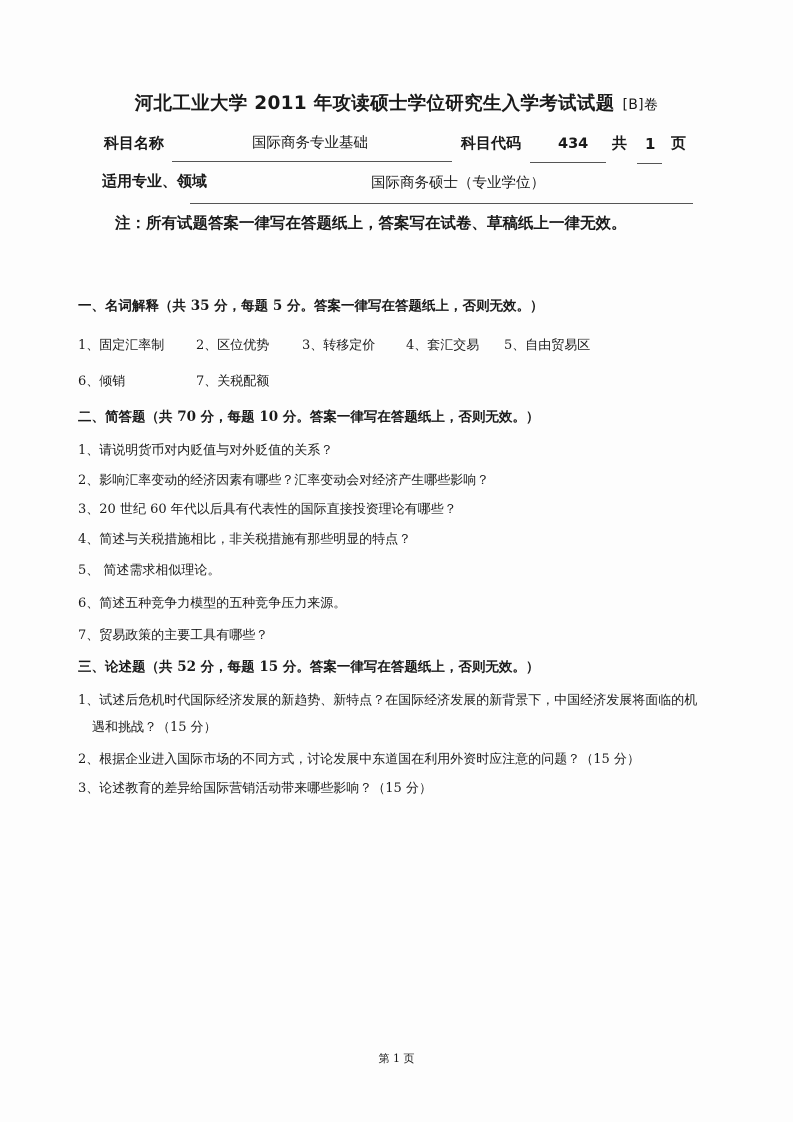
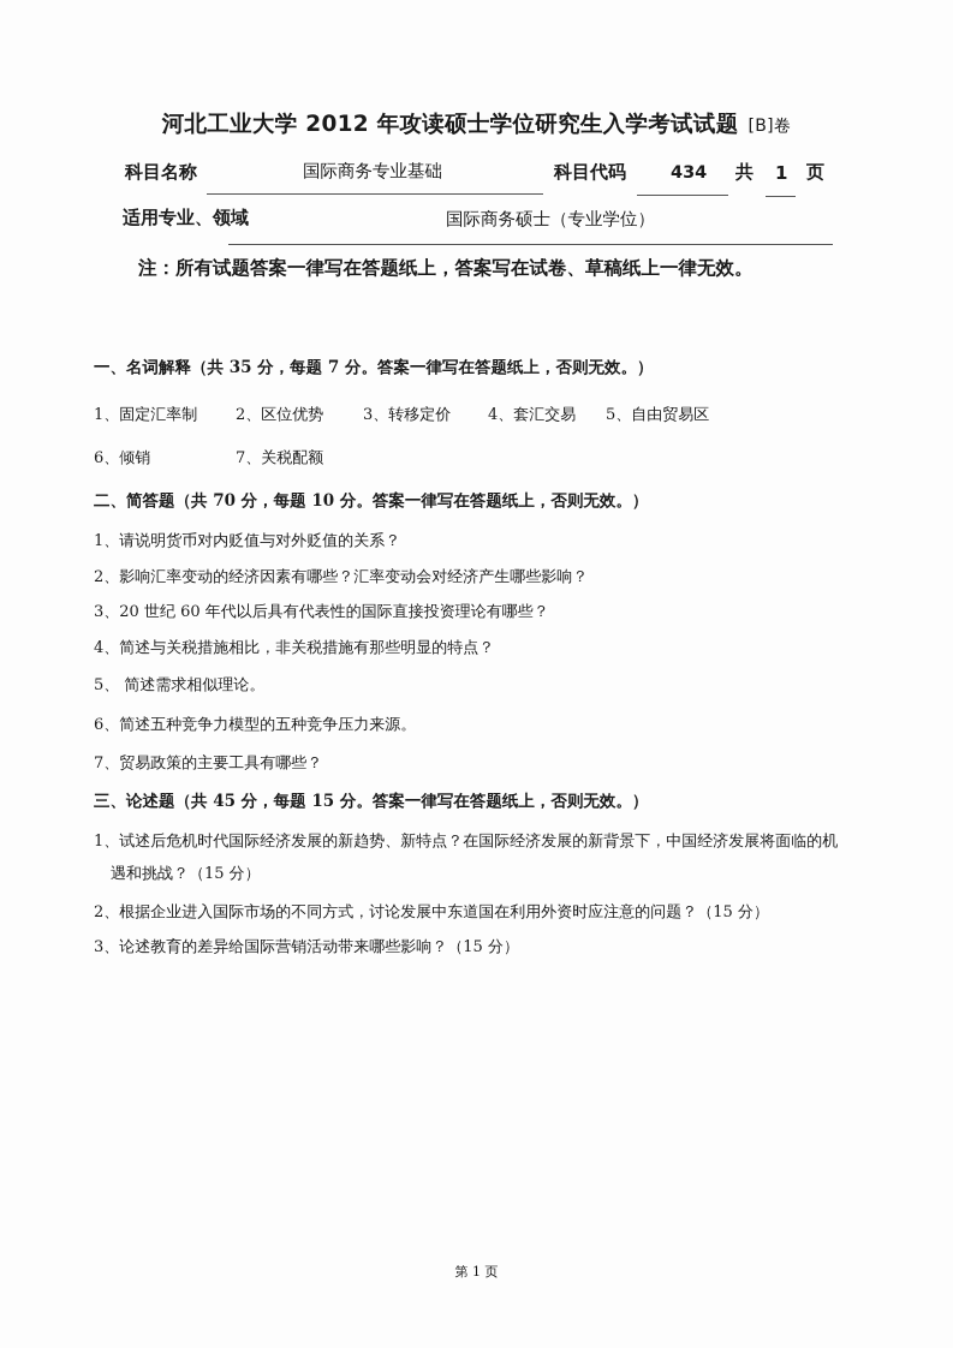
- 河北工业大学 2011 年攻读硕士学位研究生入学考试试题 [B]卷
+ 河北工业大学 2012 年攻读硕士学位研究生入学考试试题 [B]卷
  科目名称
  国际商务专业基础
  科目代码
  434
  共
  1
  页
  适用专业、领域
  国际商务硕士（专业学位）
  注：所有试题答案一律写在答题纸上，答案写在试卷、草稿纸上一律无效。
- 一、名词解释（共 35 分，每题 5 分。答案一律写在答题纸上，否则无效。）
+ 一、名词解释（共 35 分，每题 7 分。答案一律写在答题纸上，否则无效。）
  1、固定汇率制
  2、区位优势
  3、转移定价
  4、套汇交易
  5、自由贸易区
  6、倾销
  7、关税配额
  二、简答题（共 70 分，每题 10 分。答案一律写在答题纸上，否则无效。）
  1、请说明货币对内贬值与对外贬值的关系？
  2、影响汇率变动的经济因素有哪些？汇率变动会对经济产生哪些影响？
  3、20 世纪 60 年代以后具有代表性的国际直接投资理论有哪些？
  4、简述与关税措施相比，非关税措施有那些明显的特点？
  5、 简述需求相似理论。
  6、简述五种竞争力模型的五种竞争压力来源。
  7、贸易政策的主要工具有哪些？
- 三、论述题（共 52 分，每题 15 分。答案一律写在答题纸上，否则无效。）
+ 三、论述题（共 45 分，每题 15 分。答案一律写在答题纸上，否则无效。）
  1、试述后危机时代国际经济发展的新趋势、新特点？在国际经济发展的新背景下，中国经济发展将面临的机
  遇和挑战？（15 分）
  2、根据企业进入国际市场的不同方式，讨论发展中东道国在利用外资时应注意的问题？（15 分）
  3、论述教育的差异给国际营销活动带来哪些影响？（15 分）
  第 1 页
